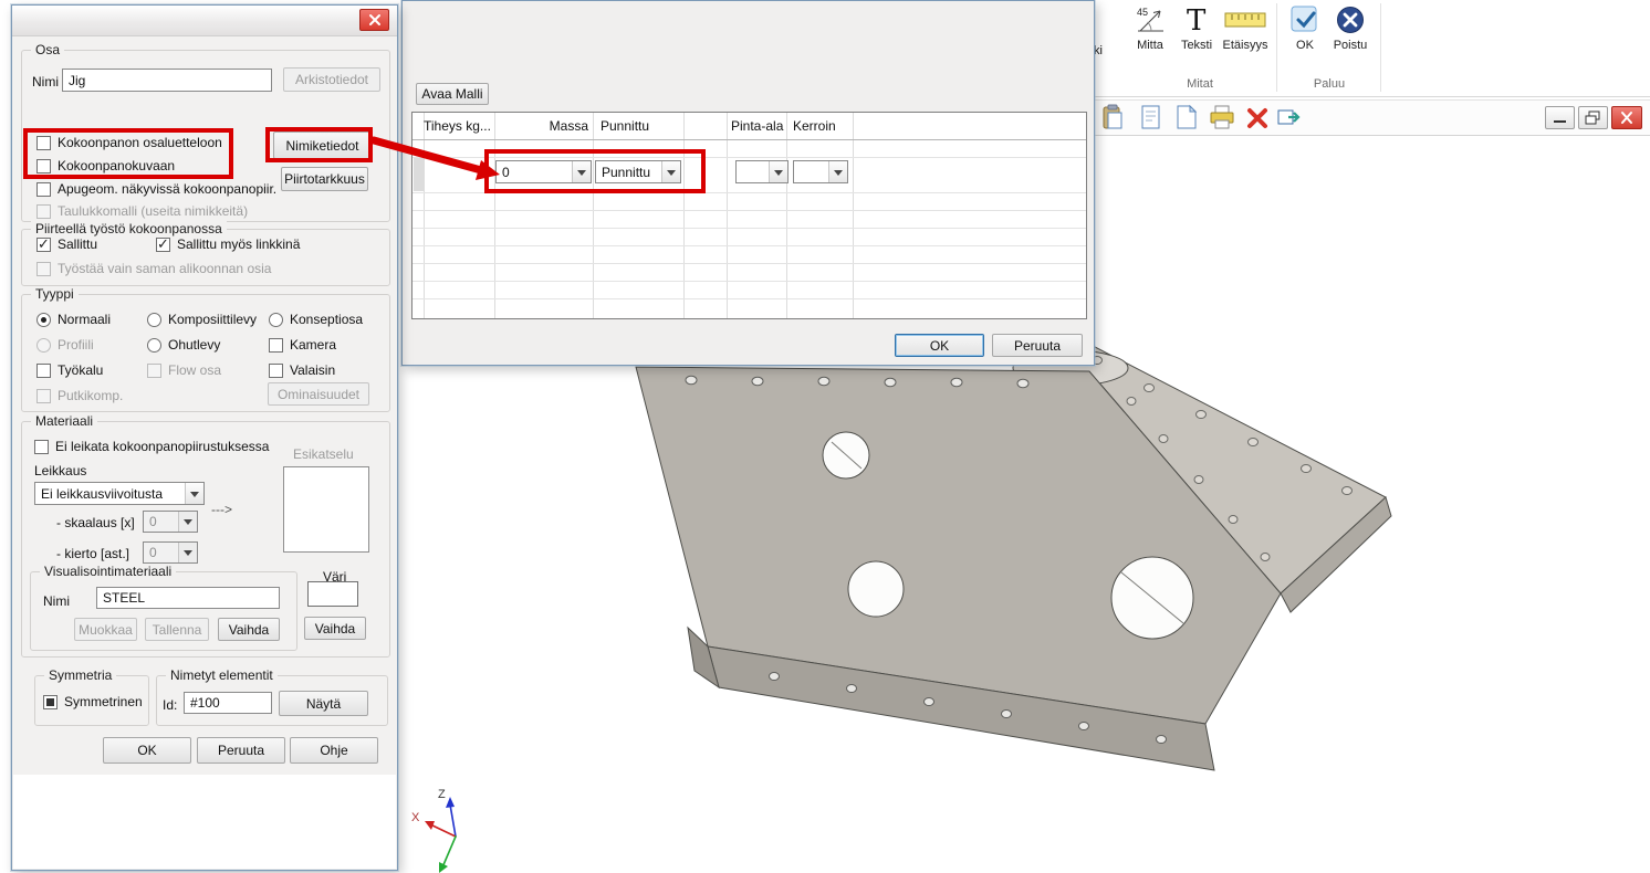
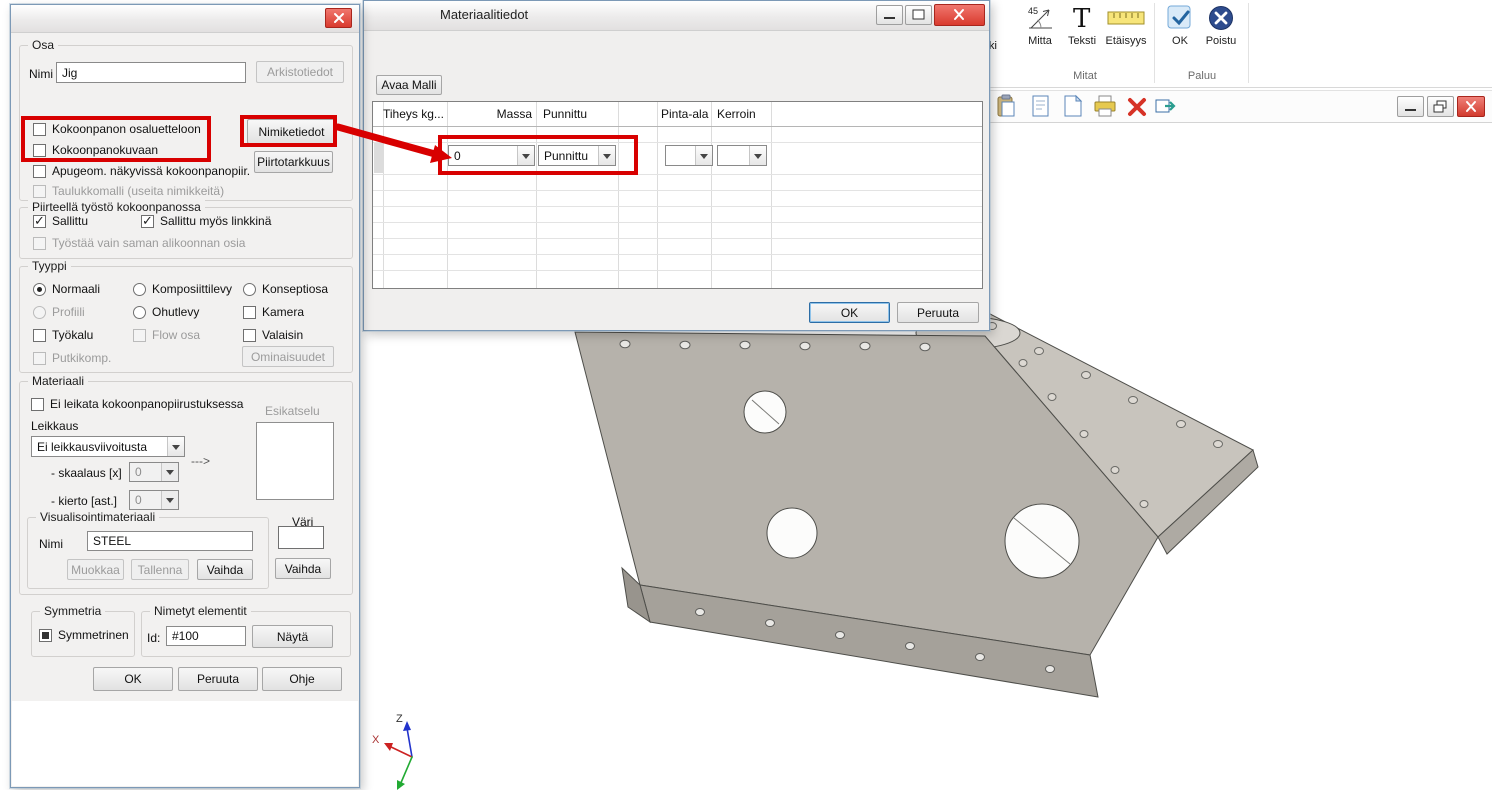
  Z
  X
  ki
  45
  Mitta
  T
  Teksti
  Etäisyys
  OK
  Poistu
  Mitat
  Paluu
+ Materiaalitiedot
  Avaa Malli
  Tiheys kg...
  Massa
  Punnittu
  Pinta-ala
  Kerroin
  0
  Punnittu
  OK
  Peruuta
  Osa
  Nimi
  Jig
  Arkistotiedot
  Kokoonpanon osaluetteloon
  Kokoonpanokuvaan
  Nimiketiedot
  Apugeom. näkyvissä kokoonpanopiir.
  Taulukkomalli (useita nimikkeitä)
  Piirtotarkkuus
  Piirteellä työstö kokoonpanossa
  Sallittu
  Sallittu myös linkkinä
  Työstää vain saman alikoonnan osia
  Tyyppi
  Normaali
  Komposiittilevy
  Konseptiosa
  Profiili
  Ohutlevy
  Kamera
  Työkalu
  Flow osa
  Valaisin
  Putkikomp.
  Ominaisuudet
  Materiaali
  Ei leikata kokoonpanopiirustuksessa
  Leikkaus
  Ei leikkausviivoitusta
  Esikatselu
  --->
  - skaalaus [x]
  0
  - kierto [ast.]
  0
  Visualisointimateriaali
  Nimi
  STEEL
  Muokkaa
  Tallenna
  Vaihda
  Väri
  Vaihda
  Symmetria
  Symmetrinen
  Nimetyt elementit
  Id:
  #100
  Näytä
  OK
  Peruuta
  Ohje
